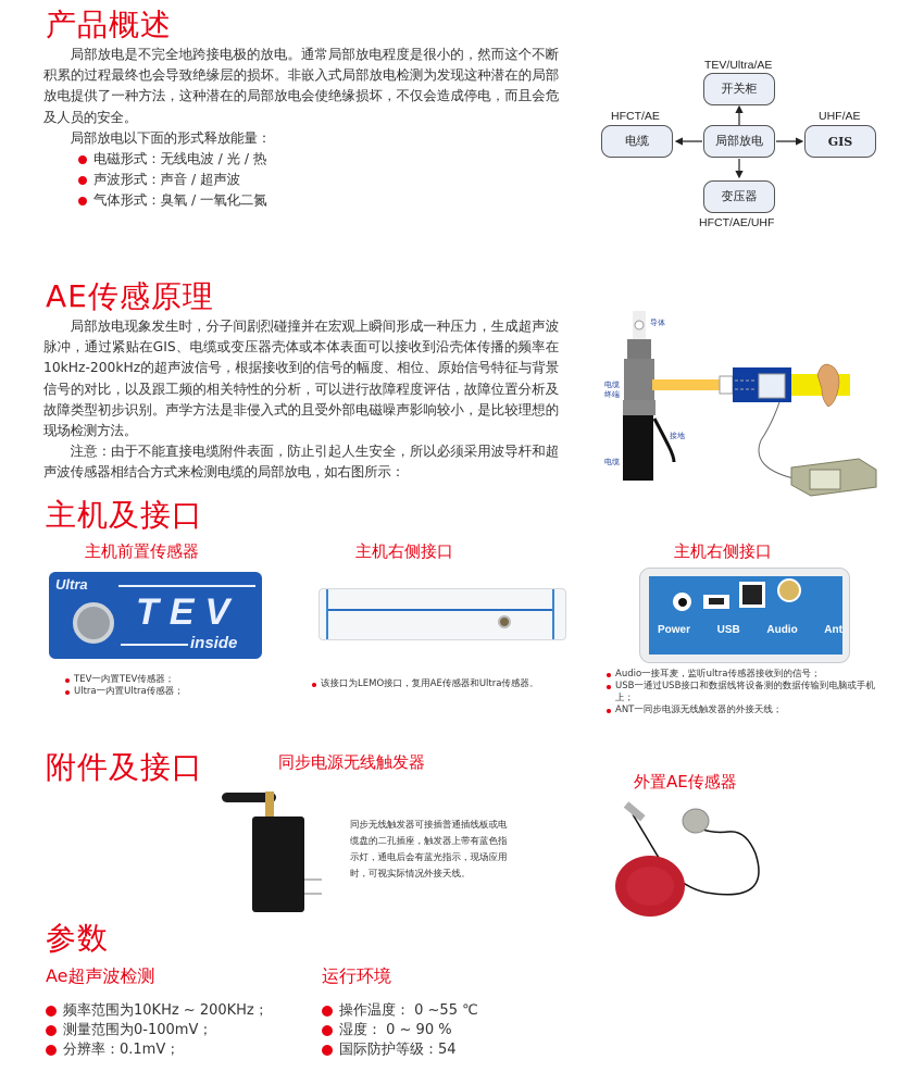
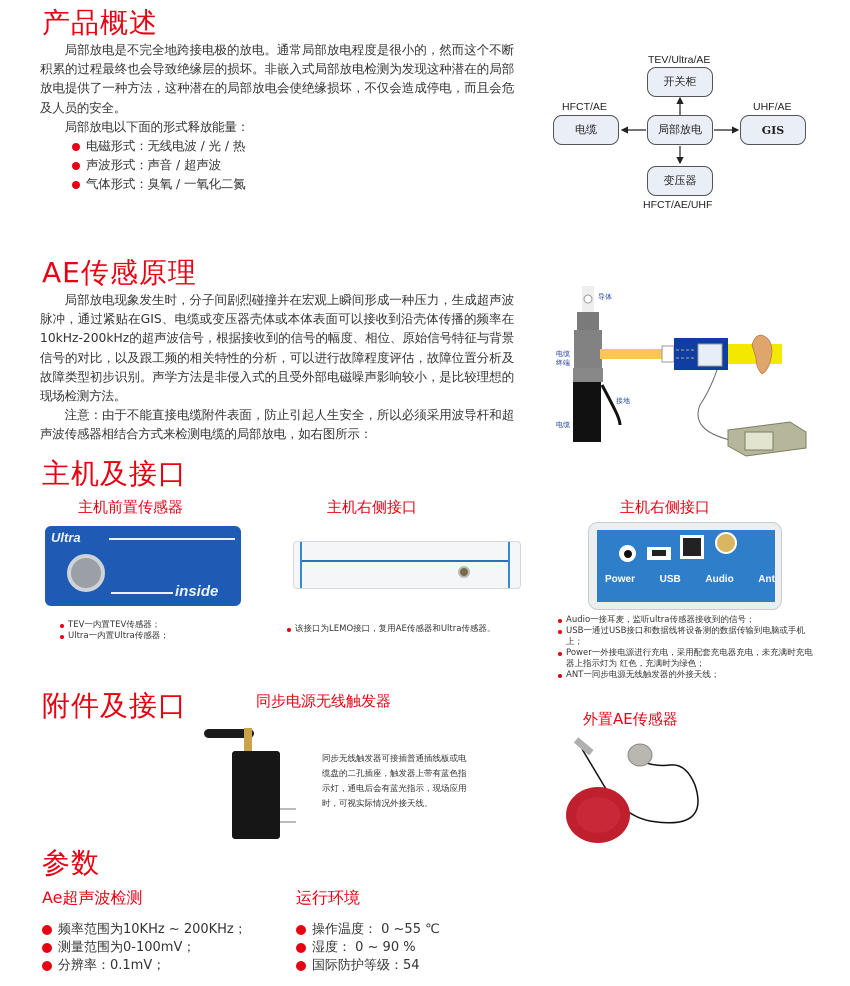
  产品概述
  局部放电是不完全地跨接电极的放电。通常局部放电程度是很小的，然而这个不断积累的过程最终也会导致绝缘层的损坏。非嵌入式局部放电检测为发现这种潜在的局部放电提供了一种方法，这种潜在的局部放电会使绝缘损坏，不仅会造成停电，而且会危及人员的安全。
  局部放电以下面的形式释放能量：
  电磁形式：无线电波 / 光 / 热
  声波形式：声音 / 超声波
  气体形式：臭氧 / 一氧化二氮
  TEV/Ultra/AE
  开关柜
  HFCT/AE
  电缆
  局部放电
  UHF/AE
  GIS
  变压器
  HFCT/AE/UHF
  AE传感原理
  局部放电现象发生时，分子间剧烈碰撞并在宏观上瞬间形成一种压力，生成超声波脉冲，通过紧贴在GIS、电缆或变压器壳体或本体表面可以接收到沿壳体传播的频率在10kHz-200kHz的超声波信号，根据接收到的信号的幅度、相位、原始信号特征与背景信号的对比，以及跟工频的相关特性的分析，可以进行故障程度评估，故障位置分析及故障类型初步识别。声学方法是非侵入式的且受外部电磁噪声影响较小，是比较理想的现场检测方法。
  注意：由于不能直接电缆附件表面，防止引起人生安全，所以必须采用波导杆和超声波传感器相结合方式来检测电缆的局部放电，如右图所示：
  主机及接口
  主机前置传感器
  Ultra
- TEV
  inside
  TEV一内置TEV传感器；
  Ultra一内置Ultra传感器；
  主机右侧接口
  该接口为LEMO接口，复用AE传感器和Ultra传感器。
  主机右侧接口
  Power
  USB
  Audio
  Ant
  Audio一接耳麦，监听ultra传感器接收到的信号；
  USB一通过USB接口和数据线将设备测的数据传输到电脑或手机上；
+ Power一外接电源进行充电，采用配套充电器充电，未充满时充电器上指示灯为 红色，充满时为绿色；
  ANT一同步电源无线触发器的外接天线；
  附件及接口
  同步电源无线触发器
  同步无线触发器可接插普通插线板或电缆盘的二孔插座，触发器上带有蓝色指示灯，通电后会有蓝光指示，现场应用时，可视实际情况外接天线。
  外置AE传感器
  参数
  Ae超声波检测
  频率范围为10KHz ~ 200KHz；
  测量范围为0-100mV；
  分辨率：0.1mV；
  运行环境
  操作温度： 0 ~55 ℃
  湿度： 0 ~ 90 %
  国际防护等级：54
